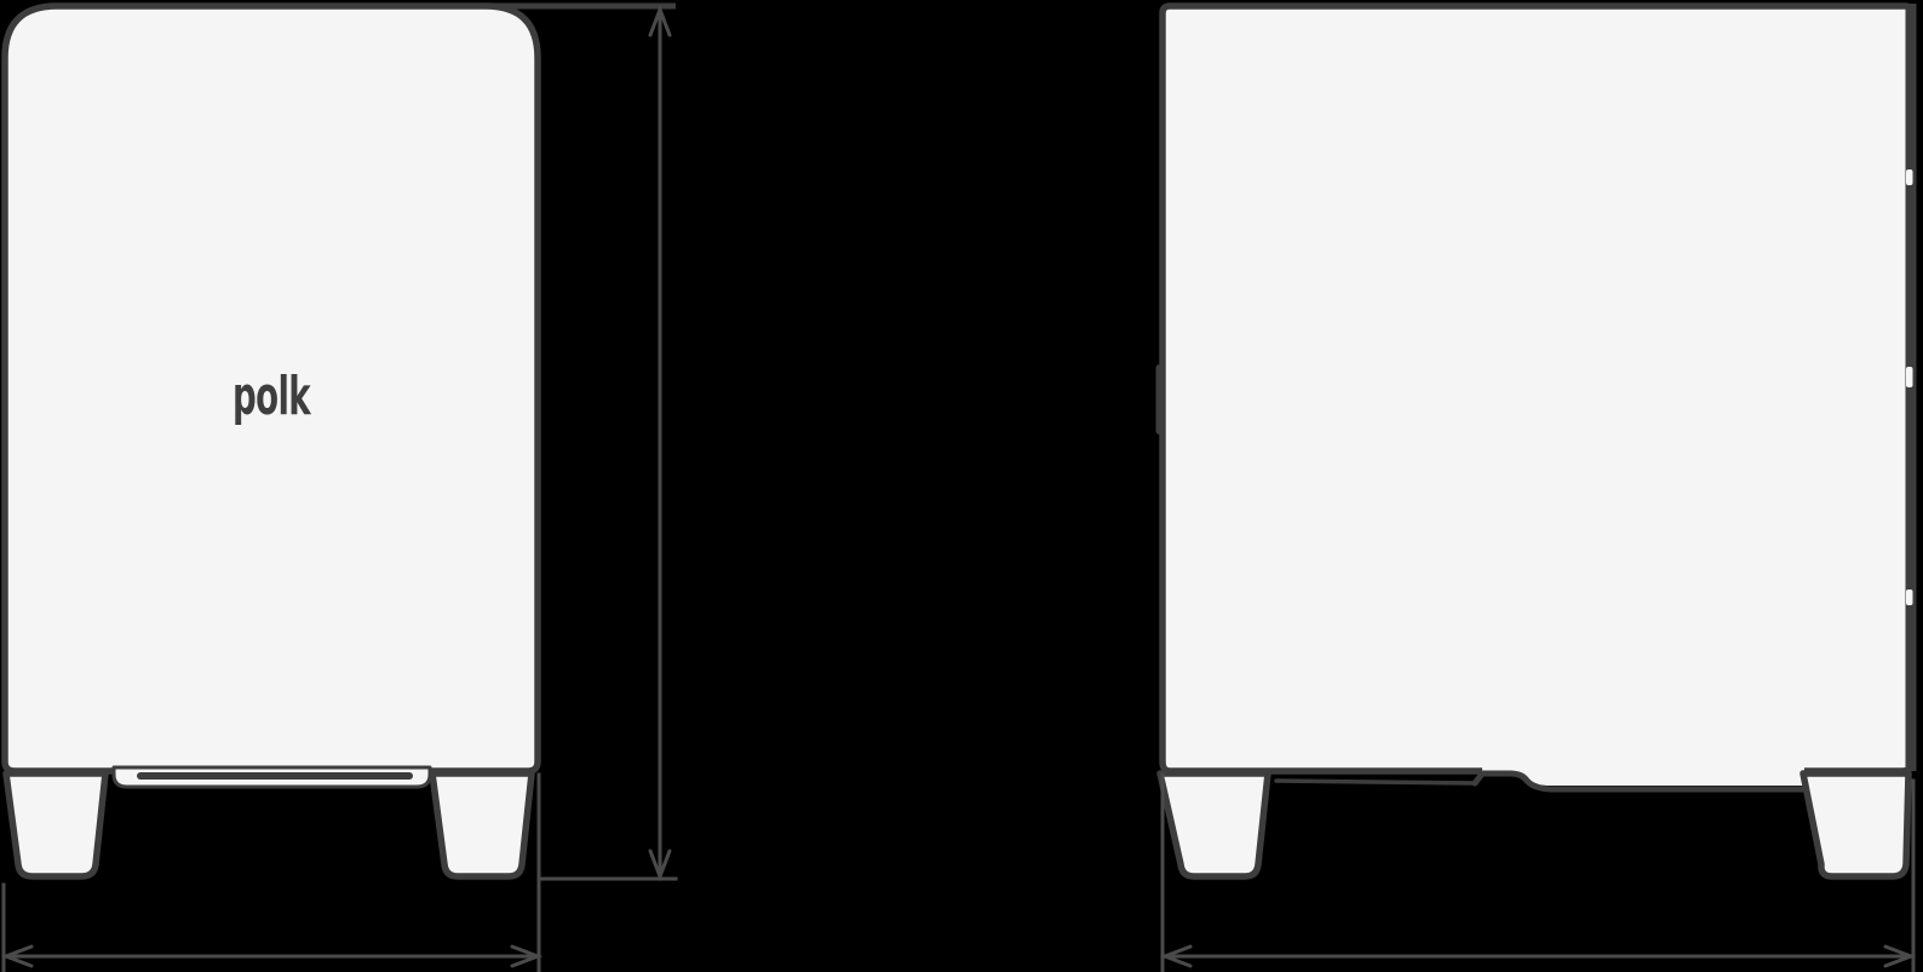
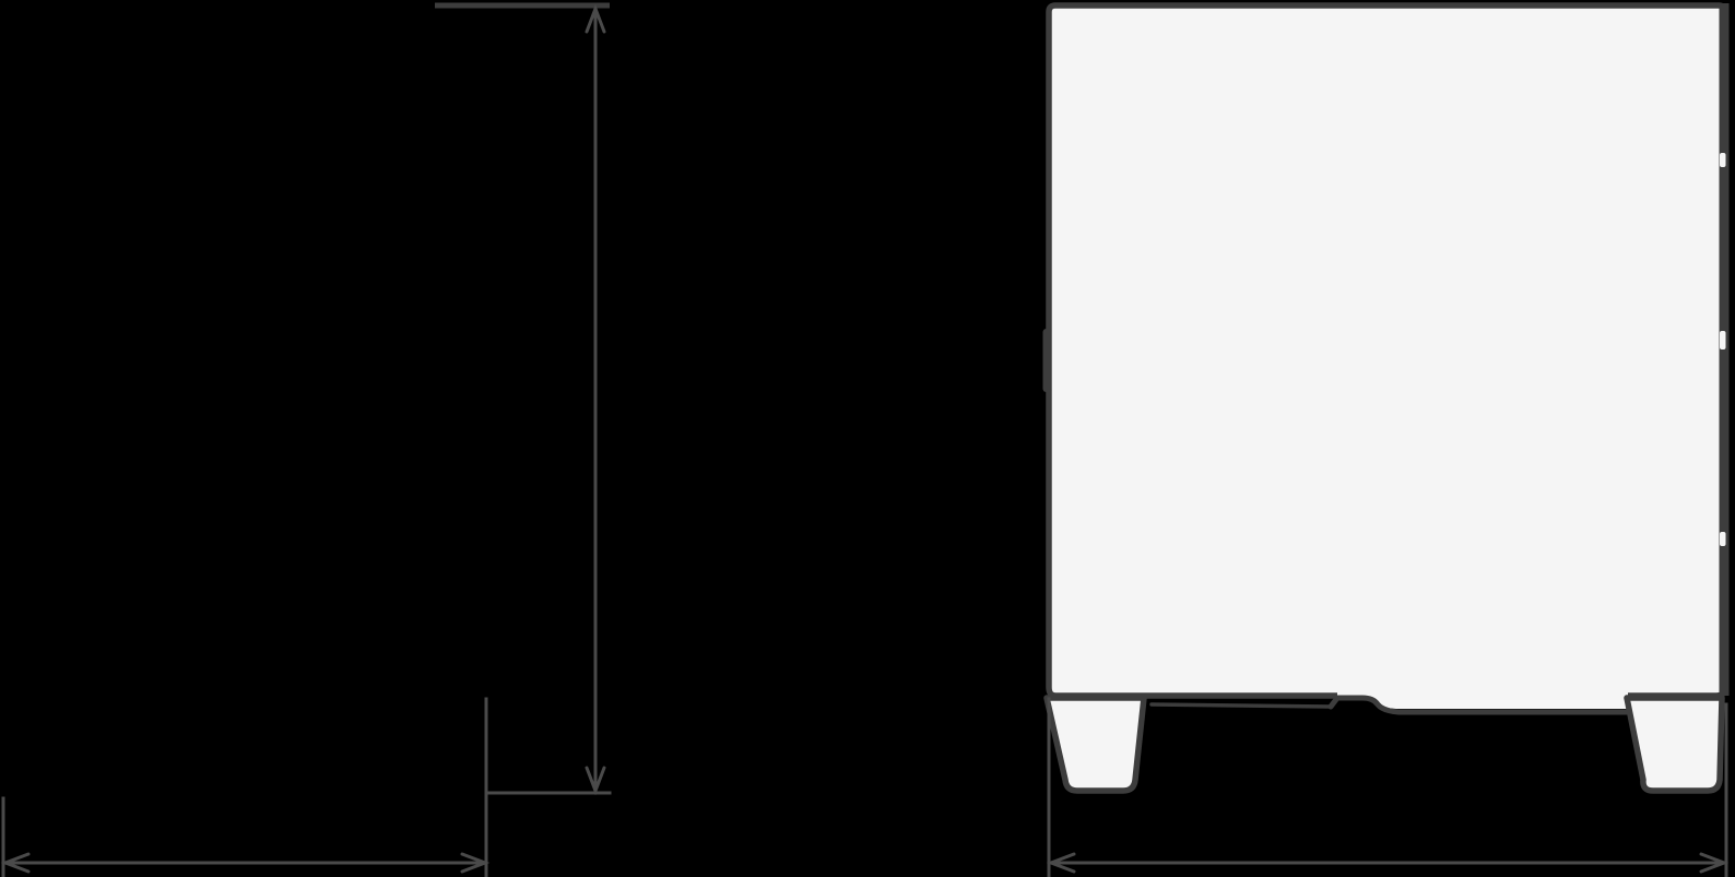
- polk
